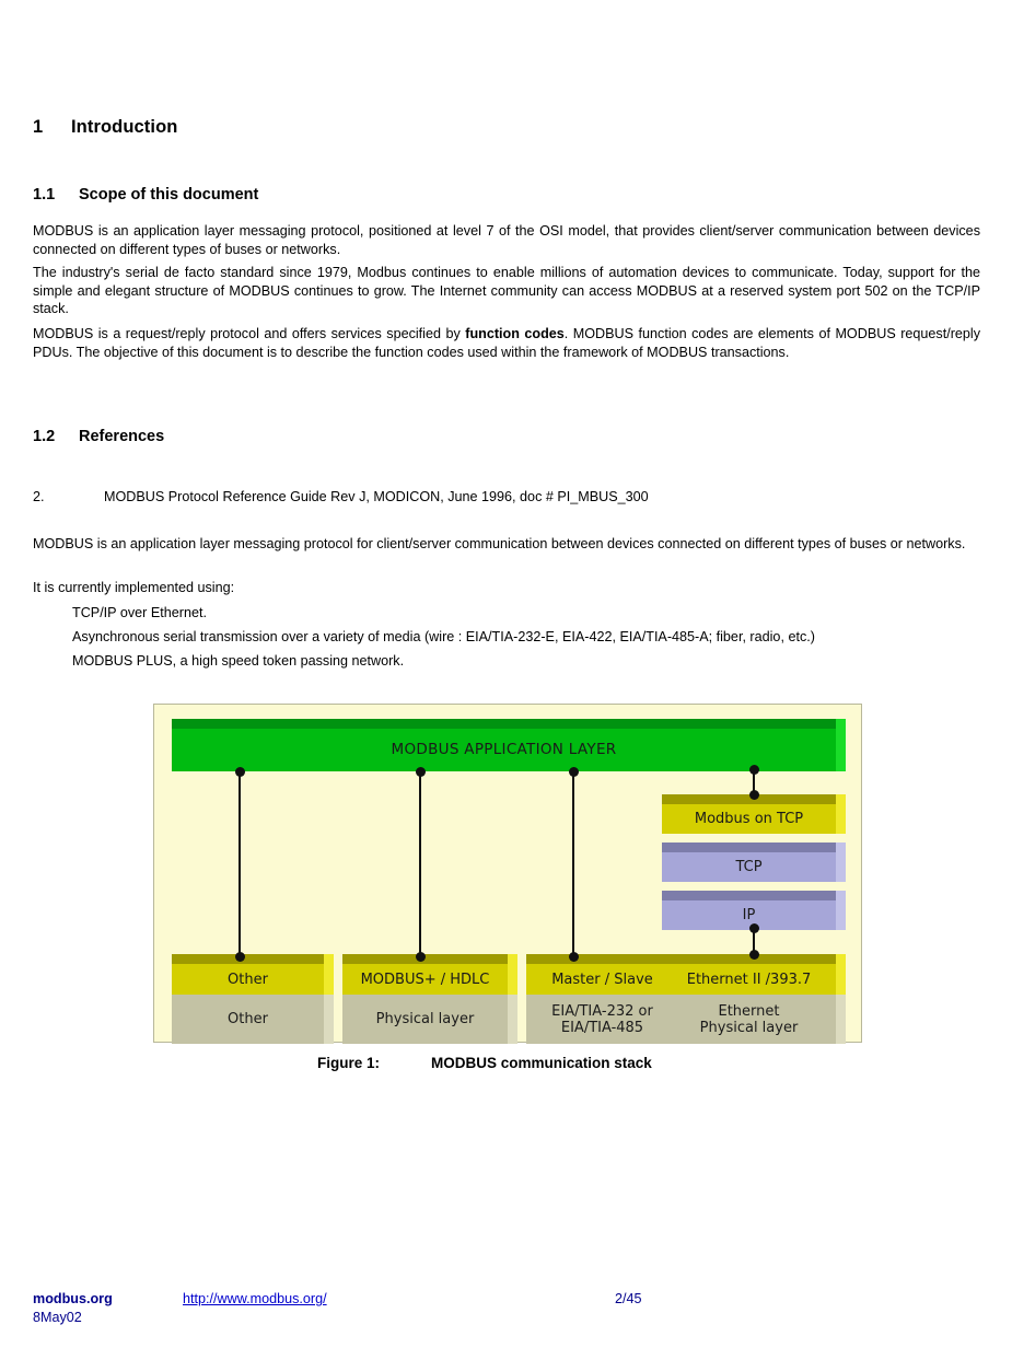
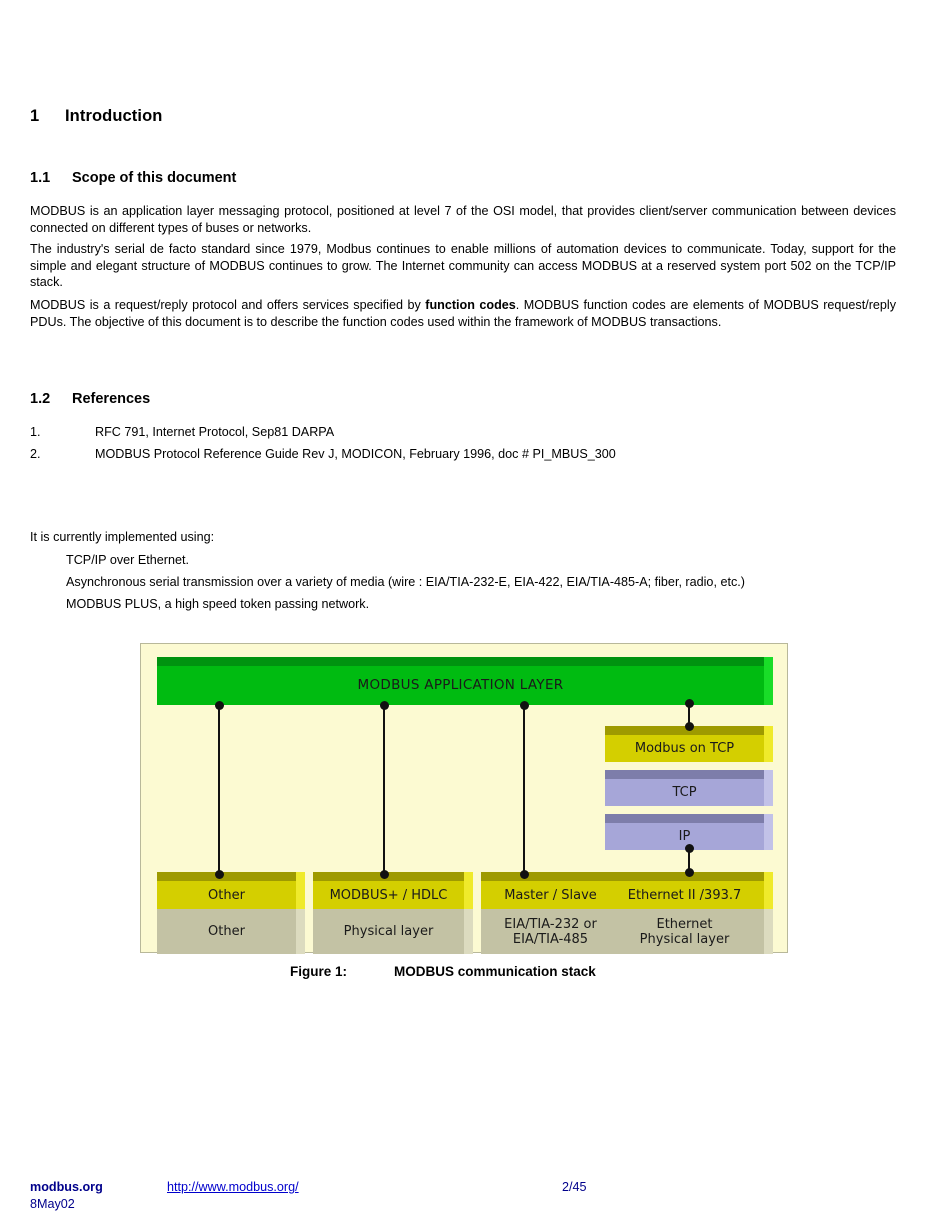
  1 Introduction
  1.1 Scope of this document
  MODBUS is an application layer messaging protocol, positioned at level 7 of the OSI model, that provides client/server communication between devices connected on different types of buses or networks.
  The industry's serial de facto standard since 1979, Modbus continues to enable millions of automation devices to communicate. Today, support for the simple and elegant structure of MODBUS continues to grow. The Internet community can access MODBUS at a reserved system port 502 on the TCP/IP stack.
  MODBUS is a request/reply protocol and offers services specified by function codes. MODBUS function codes are elements of MODBUS request/reply PDUs. The objective of this document is to describe the function codes used within the framework of MODBUS transactions.
  1.2 References
+ 1. RFC 791, Internet Protocol, Sep81 DARPA
- 2. MODBUS Protocol Reference Guide Rev J, MODICON, June 1996, doc # PI_MBUS_300
+ 2. MODBUS Protocol Reference Guide Rev J, MODICON, February 1996, doc # PI_MBUS_300
- MODBUS is an application layer messaging protocol for client/server communication between devices connected on different types of buses or networks.
  It is currently implemented using:
  TCP/IP over Ethernet.
  Asynchronous serial transmission over a variety of media (wire : EIA/TIA-232-E, EIA-422, EIA/TIA-485-A; fiber, radio, etc.)
  MODBUS PLUS, a high speed token passing network.
  MODBUS APPLICATION LAYER
  Modbus on TCP
  TCP
  IP
  Other
  Other
  MODBUS+ / HDLC
  Physical layer
  Master / Slave
  EIA/TIA-232 or
  EIA/TIA-485
  Ethernet II /393.7
  Ethernet
  Physical layer
  Figure 1: MODBUS communication stack
  modbus.org
  8May02
  http://www.modbus.org/
  2/45
